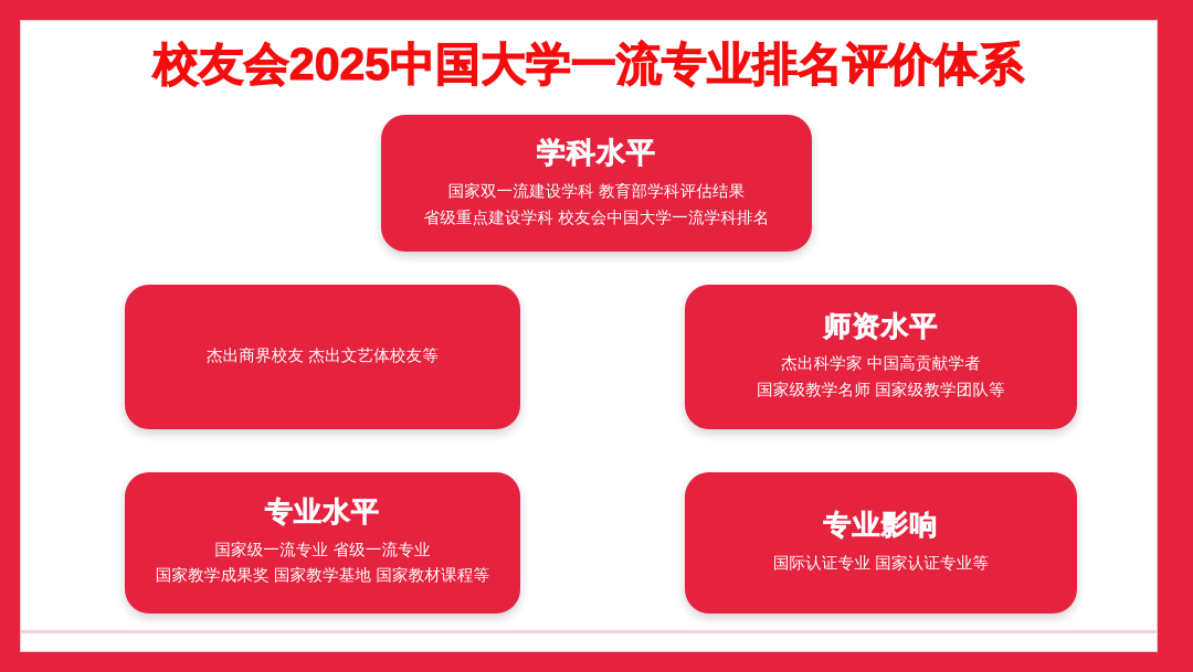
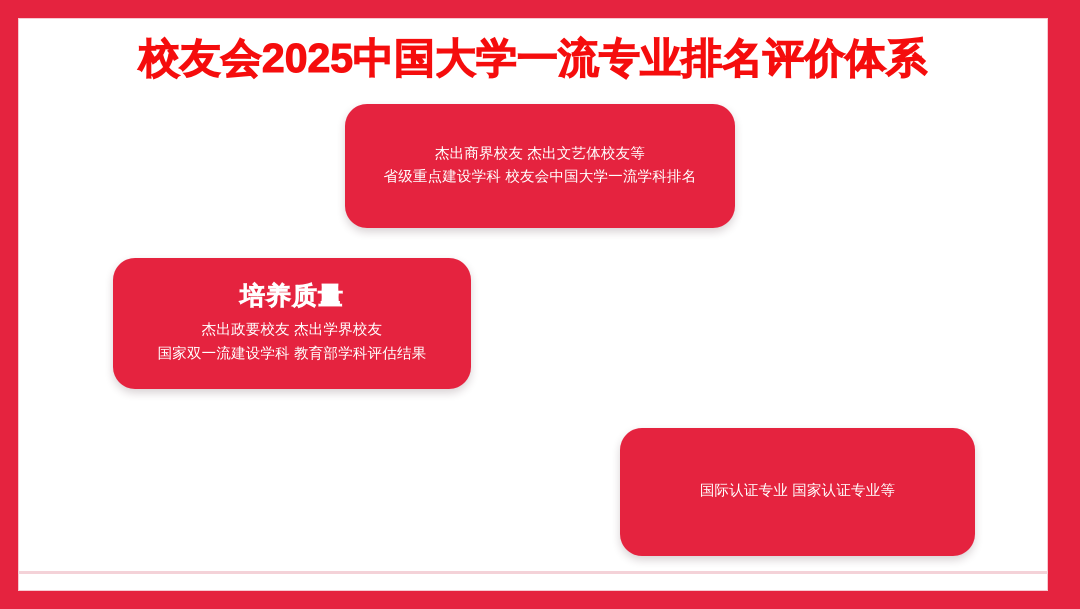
  校友会2025中国大学一流专业排名评价体系
- 学科水平
- 国家双一流建设学科 教育部学科评估结果
+ 杰出商界校友 杰出文艺体校友等
  省级重点建设学科 校友会中国大学一流学科排名
+ 培养质量
+ 杰出政要校友 杰出学界校友
- 杰出商界校友 杰出文艺体校友等
+ 国家双一流建设学科 教育部学科评估结果
- 师资水平
- 杰出科学家 中国高贡献学者
- 国家级教学名师 国家级教学团队等
- 专业水平
- 国家级一流专业 省级一流专业
- 国家教学成果奖 国家教学基地 国家教材课程等
- 专业影响
  国际认证专业 国家认证专业等
